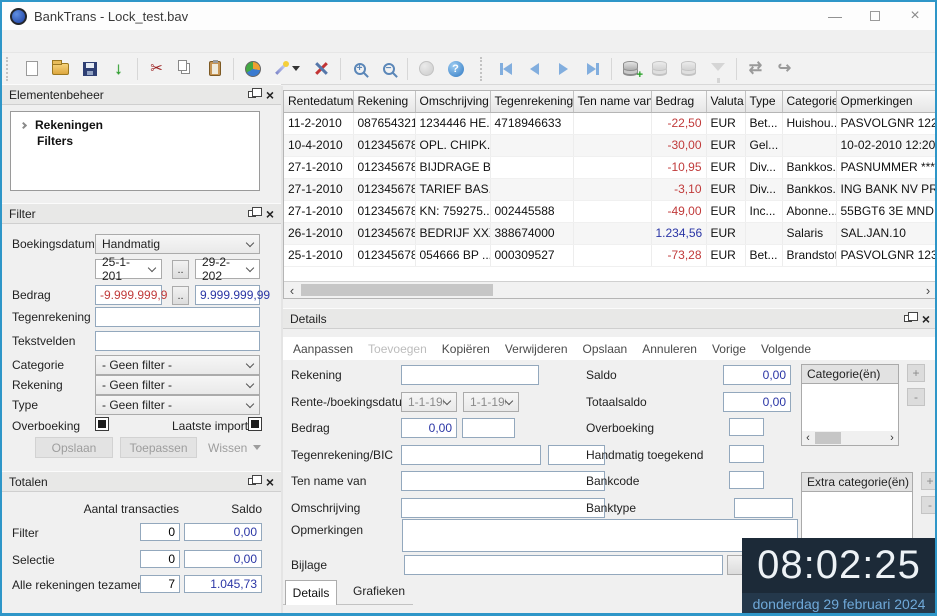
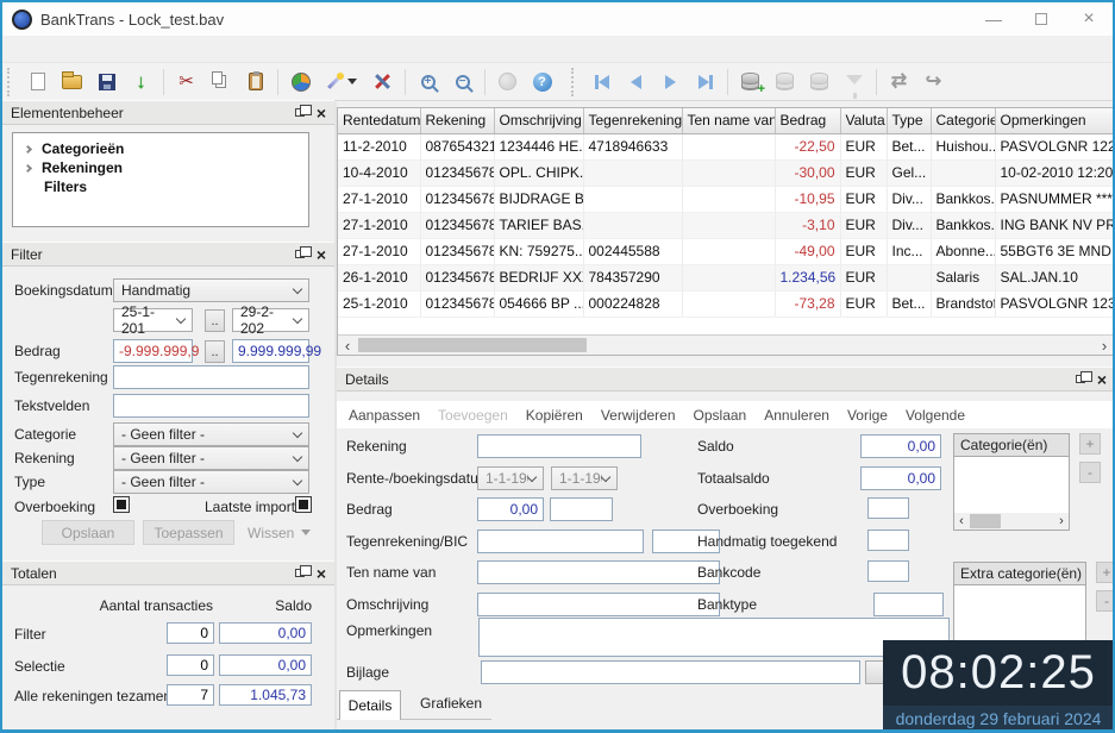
  BankTrans - Lock_test.bav
  —
  ×
  ↓
  ✂
  +
  −
  ?
  +
  ⇄
  ↪
  Elementenbeheer
  ×
+ Categorieën
  Rekeningen
  Filters
  Filter
  ×
  Boekingsdatum
  Handmatig
  25-1-201
  ..
  29-2-202
  Bedrag
  -9.999.999,9
  ..
  9.999.999,99
  Tegenrekening
  Tekstvelden
  Categorie
  - Geen filter -
  Rekening
  - Geen filter -
  Type
  - Geen filter -
  Overboeking
  Laatste import
  Opslaan
  Toepassen
  Wissen
  Totalen
  ×
  Aantal transacties
  Saldo
  Filter
  0
  0,00
  Selectie
  0
  0,00
  Alle rekeningen tezame
  7
  1.045,73
  Rentedatum	Rekening	Omschrijving	Tegenrekening	Ten name van	Bedrag	Valuta	Type	Categorie	Opmerkingen
  11-2-2010	087654321	1234446 HE.	4718946633		-22,50	EUR	Bet...	Huishou..	PASVOLGNR 122
  10-4-2010	012345678	OPL. CHIPK.			-30,00	EUR	Gel...		10-02-2010 12:20
  27-1-2010	012345678	BIJDRAGE B			-10,95	EUR	Div...	Bankkos.	PASNUMMER ***
  27-1-2010	012345678	TARIEF BAS			-3,10	EUR	Div...	Bankkos.	ING BANK NV PR
  27-1-2010	012345678	KN: 759275..	002445588		-49,00	EUR	Inc...	Abonne..	55BGT6 3E MND
- 26-1-2010	012345678	BEDRIJF XX	388674000		1.234,56	EUR		Salaris	SAL.JAN.10
+ 26-1-2010	012345678	BEDRIJF XX	784357290		1.234,56	EUR		Salaris	SAL.JAN.10
- 25-1-2010	012345678	054666 BP ..	000309527		-73,28	EUR	Bet...	Brandsto	PASVOLGNR 123
+ 25-1-2010	012345678	054666 BP ..	000224828		-73,28	EUR	Bet...	Brandsto	PASVOLGNR 123
  ‹
  ›
  Details
  ×
  Aanpassen
  Toevoegen
  Kopiëren
  Verwijderen
  Opslaan
  Annuleren
  Vorige
  Volgende
  Rekening
  Rente-/boekingsdatu
  1-1-19
  1-1-19
  Bedrag
  0,00
  Tegenrekening/BIC
  Ten name van
  Omschrijving
  Opmerkingen
  Bijlage
  Saldo
  0,00
  Totaalsaldo
  0,00
  Overboeking
  Handmatig toegekend
  Bankcode
  Banktype
  Categorie(ën)
  ‹
  ›
  +
  -
  Extra categorie(ën)
  +
  -
  Details
  Grafieken
  08:02:25
  donderdag 29 februari 2024
